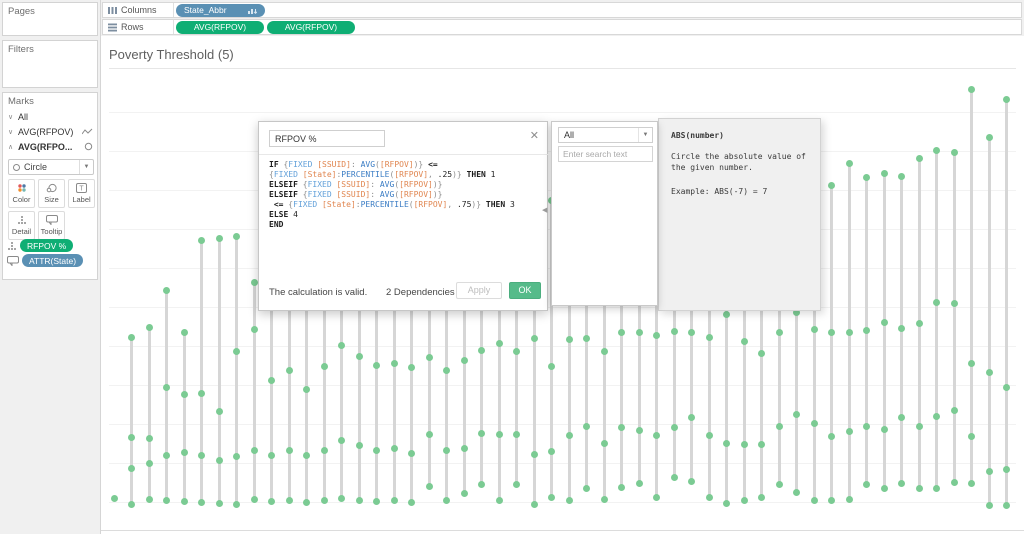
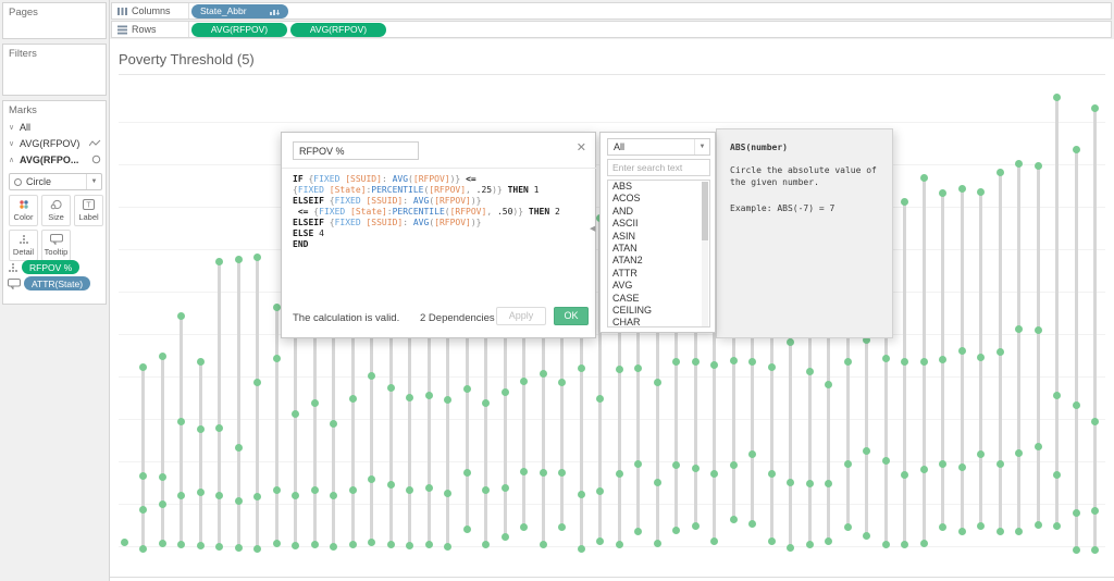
  Pages
  Filters
  Marks
  All
  AVG(RFPOV)
  AVG(RFPO...
  Circle
  Color
  Size
  Label
  Detail
  Tooltip
  RFPOV %
  ATTR(State)
  Columns
  State_Abbr
  Rows
  AVG(RFPOV)
  AVG(RFPOV)
  Poverty Threshold (5)
  RFPOV %
  ✕
  IF {FIXED [SSUID]: AVG([RFPOV])} <=
  {FIXED [State]:PERCENTILE([RFPOV], .25)} THEN 1
  ELSEIF {FIXED [SSUID]: AVG([RFPOV])}
+ <= {FIXED [State]:PERCENTILE([RFPOV], .50)} THEN 2
  ELSEIF {FIXED [SSUID]: AVG([RFPOV])}
- <= {FIXED [State]:PERCENTILE([RFPOV], .75)} THEN 3
  ELSE 4
  END
  The calculation is valid.
  2 Dependencies
  Apply
  OK
  All
  Enter search text
+ ABS
+ ACOS
+ AND
+ ASCII
+ ASIN
+ ATAN
+ ATAN2
+ ATTR
+ AVG
+ CASE
+ CEILING
+ CHAR
  ABS(number)
  Circle the absolute value of
  the given number.
  Example: ABS(-7) = 7
